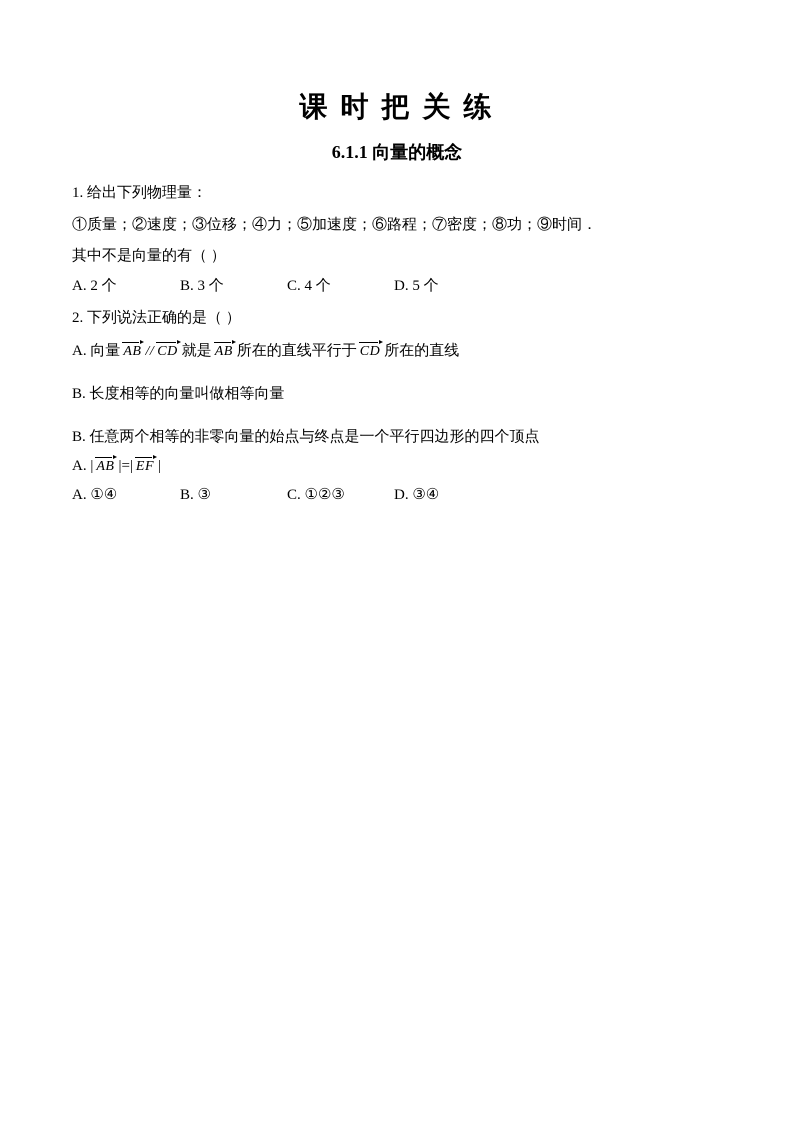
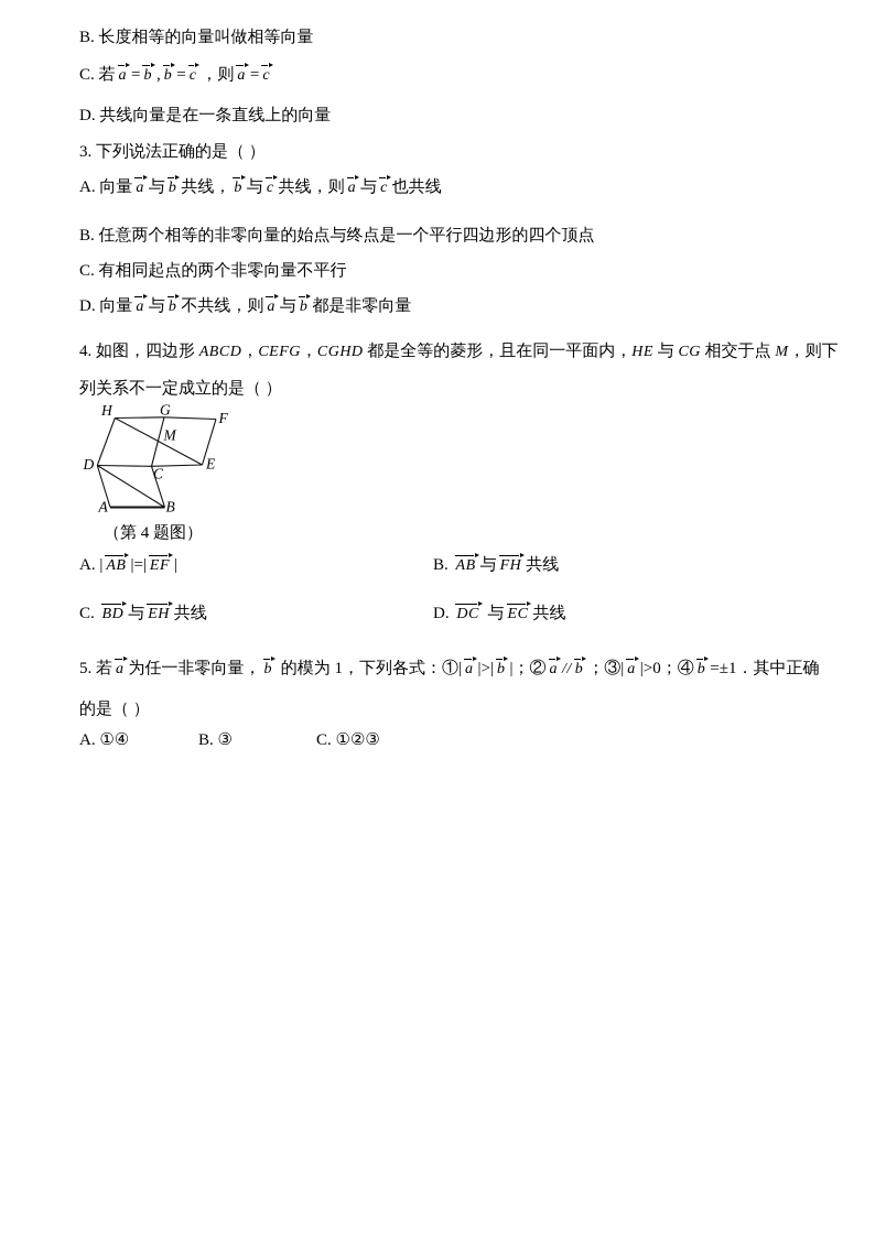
- 课 时 把 关 练
- 6.1.1 向量的概念
- 1. 给出下列物理量：
- ①质量；②速度；③位移；④力；⑤加速度；⑥路程；⑦密度；⑧功；⑨时间．
- 其中不是向量的有（ ）
- A. 2 个
- B. 3 个
- C. 4 个
- D. 5 个
- 2. 下列说法正确的是（ ）
- A. 向量 AB // CD 就是 AB 所在的直线平行于 CD 所在的直线
  B. 长度相等的向量叫做相等向量
+ C. 若 a = b , b = c ，则 a = c
+ D. 共线向量是在一条直线上的向量
+ 3. 下列说法正确的是（ ）
+ A. 向量 a 与 b 共线， b 与 c 共线，则 a 与 c 也共线
  B. 任意两个相等的非零向量的始点与终点是一个平行四边形的四个顶点
+ C. 有相同起点的两个非零向量不平行
+ D. 向量 a 与 b 不共线，则 a 与 b 都是非零向量
+ 4. 如图，四边形 ABCD，CEFG，CGHD 都是全等的菱形，且在同一平面内，HE 与 CG 相交于点 M，则下
+ 列关系不一定成立的是（ ）
+ H
+ G
+ F
+ M
+ D
+ C
+ E
+ A
+ B
+ （第 4 题图）
  A. | AB |=| EF |
+ B. AB 与 FH 共线
+ C. BD 与 EH 共线
+ D. DC 与 EC 共线
+ 5. 若 a 为任一非零向量， b 的模为 1，下列各式：①| a |>| b |；② a // b ；③| a |>0；④ b =±1．其中正确
+ 的是（ ）
  A. ①④
  B. ③
  C. ①②③
- D. ③④
